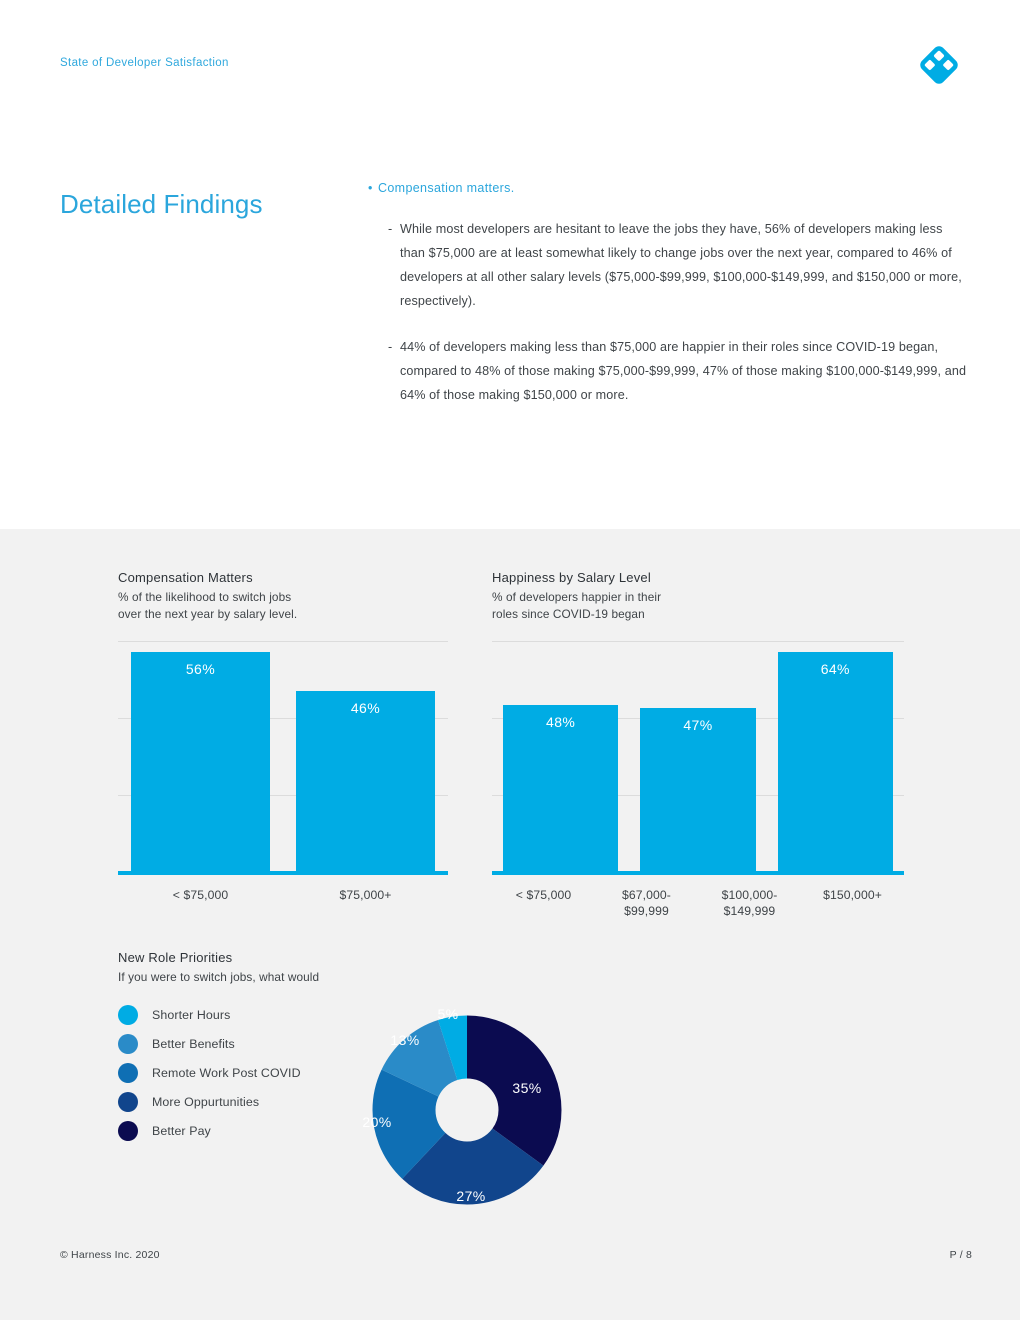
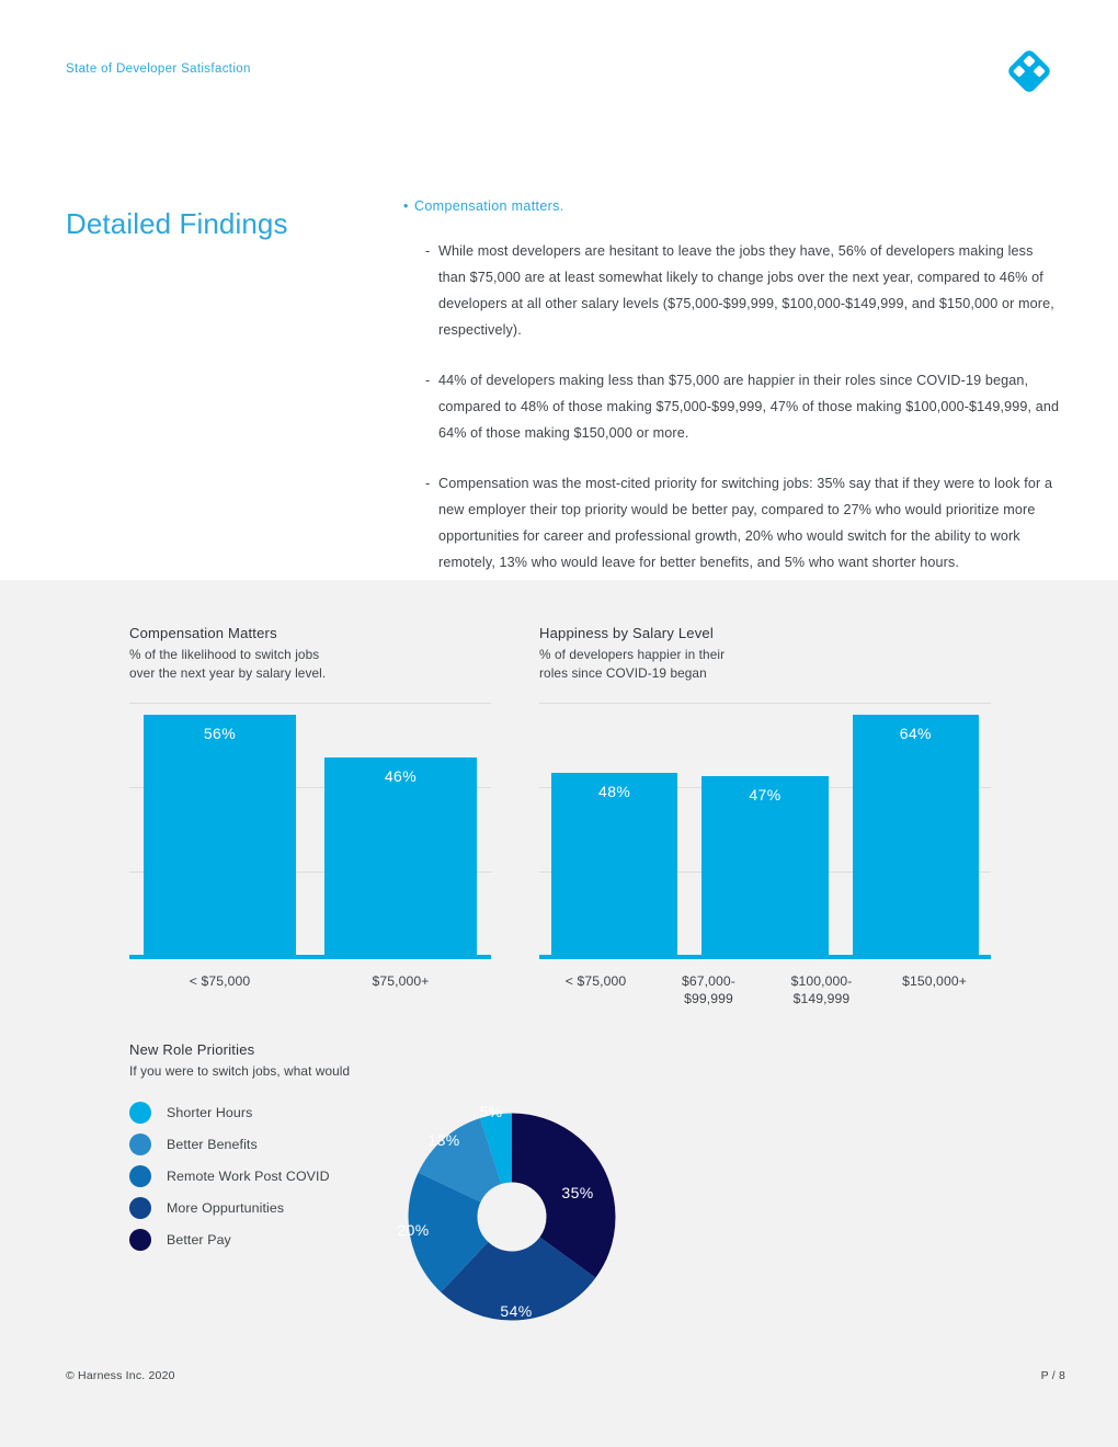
  State of Developer Satisfaction
  Detailed Findings
  Compensation matters.
  While most developers are hesitant to leave the jobs they have, 56% of developers making less than $75,000 are at least somewhat likely to change jobs over the next year, compared to 46% of developers at all other salary levels ($75,000-$99,999, $100,000-$149,999, and $150,000 or more, respectively).
  44% of developers making less than $75,000 are happier in their roles since COVID-19 began, compared to 48% of those making $75,000-$99,999, 47% of those making $100,000-$149,999, and 64% of those making $150,000 or more.
+ Compensation was the most-cited priority for switching jobs: 35% say that if they were to look for a new employer their top priority would be better pay, compared to 27% who would prioritize more opportunities for career and professional growth, 20% who would switch for the ability to work remotely, 13% who would leave for better benefits, and 5% who want shorter hours.
  Compensation Matters
  % of the likelihood to switch jobs
  over the next year by salary level.
  56%
  46%
  < $75,000
  $75,000+
  Happiness by Salary Level
  % of developers happier in their
  roles since COVID-19 began
  48%
  47%
  64%
  < $75,000
  $67,000-
  $99,999
  $100,000-
  $149,999
  $150,000+
  New Role Priorities
  If you were to switch jobs, what would
  Shorter Hours
  Better Benefits
  Remote Work Post COVID
  More Oppurtunities
  Better Pay
  35%
- 27%
+ 54%
  20%
  13%
  5%
  © Harness Inc. 2020
  P / 8
